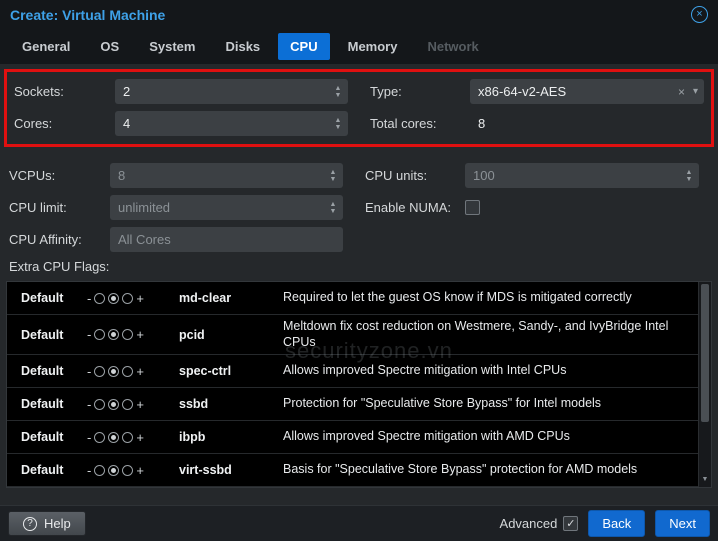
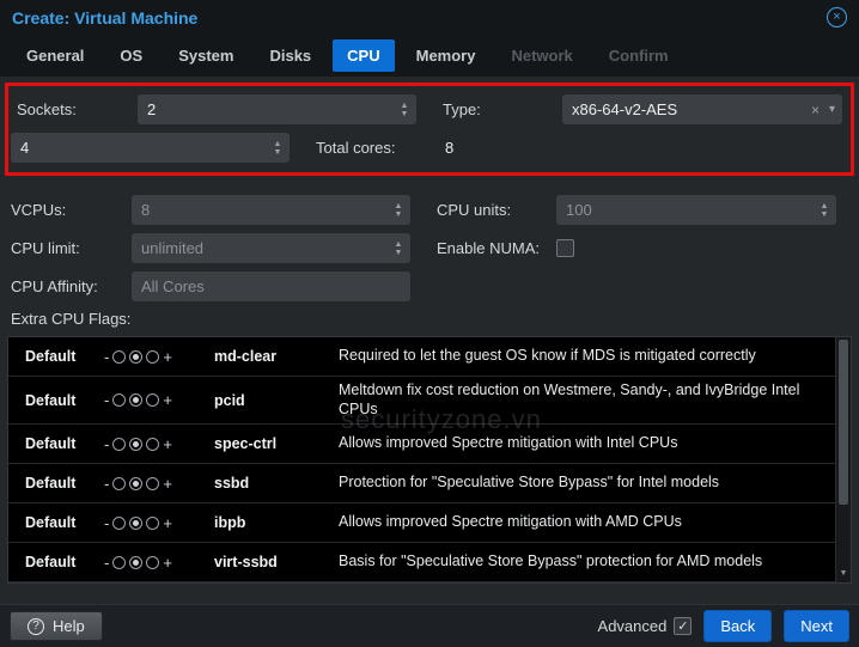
  Create: Virtual Machine
  ×
  General
  OS
  System
  Disks
  CPU
  Memory
  Network
+ Confirm
  Sockets:
  2
  Type:
  x86-64-v2-AES
  ×
  ▾
- Cores:
  4
  Total cores:
  8
  VCPUs:
  8
  CPU units:
  100
  CPU limit:
  unlimited
  Enable NUMA:
  CPU Affinity:
  All Cores
  Extra CPU Flags:
  Default
  -
  +
  md-clear
  Required to let the guest OS know if MDS is mitigated correctly
  Default
  -
  +
  pcid
  Meltdown fix cost reduction on Westmere, Sandy-, and IvyBridge Intel CPUs
  Default
  -
  +
  spec-ctrl
  Allows improved Spectre mitigation with Intel CPUs
  Default
  -
  +
  ssbd
  Protection for "Speculative Store Bypass" for Intel models
  Default
  -
  +
  ibpb
  Allows improved Spectre mitigation with AMD CPUs
  Default
  -
  +
  virt-ssbd
  Basis for "Speculative Store Bypass" protection for AMD models
  securityzone.vn
  ?
  Help
  Advanced
  ✓
  Back
  Next
